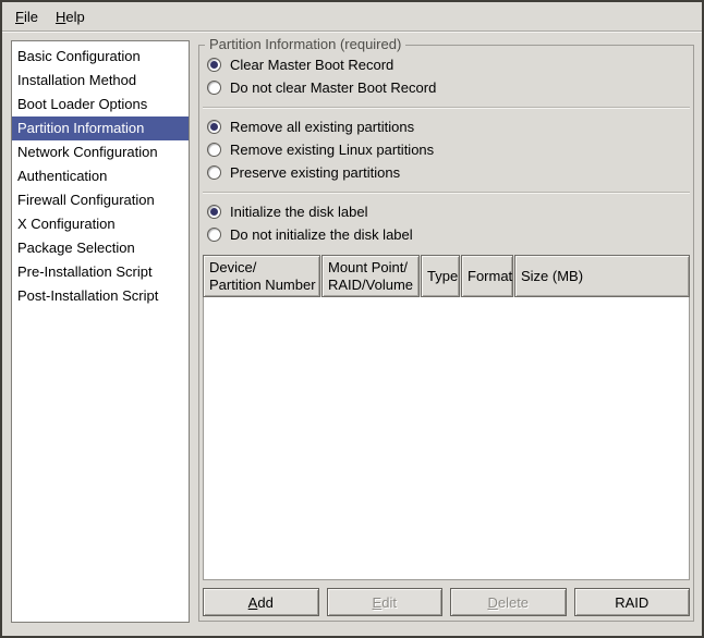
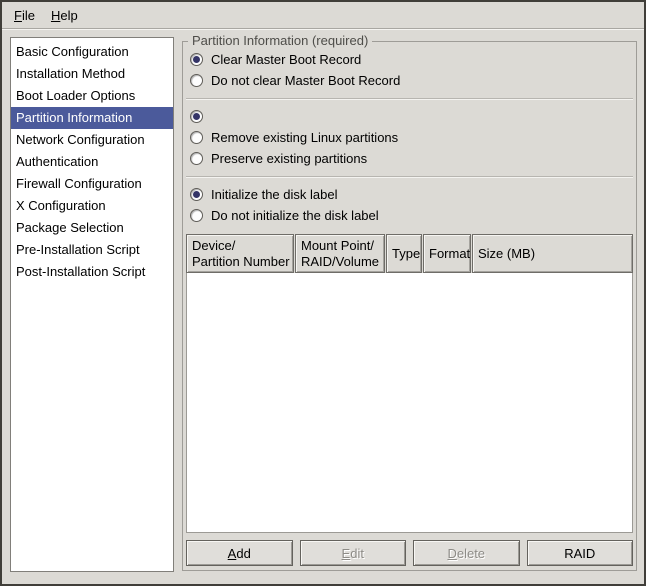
  File
  Help
  Basic Configuration
  Installation Method
  Boot Loader Options
  Partition Information
  Network Configuration
  Authentication
  Firewall Configuration
  X Configuration
  Package Selection
  Pre-Installation Script
  Post-Installation Script
  Partition Information (required)
  Clear Master Boot Record
  Do not clear Master Boot Record
- Remove all existing partitions
  Remove existing Linux partitions
  Preserve existing partitions
  Initialize the disk label
  Do not initialize the disk label
  Device/
  Partition Number
  Mount Point/
  RAID/Volume
  Type
  Format
  Size (MB)
  Add
  Edit
  Delete
  RAID
